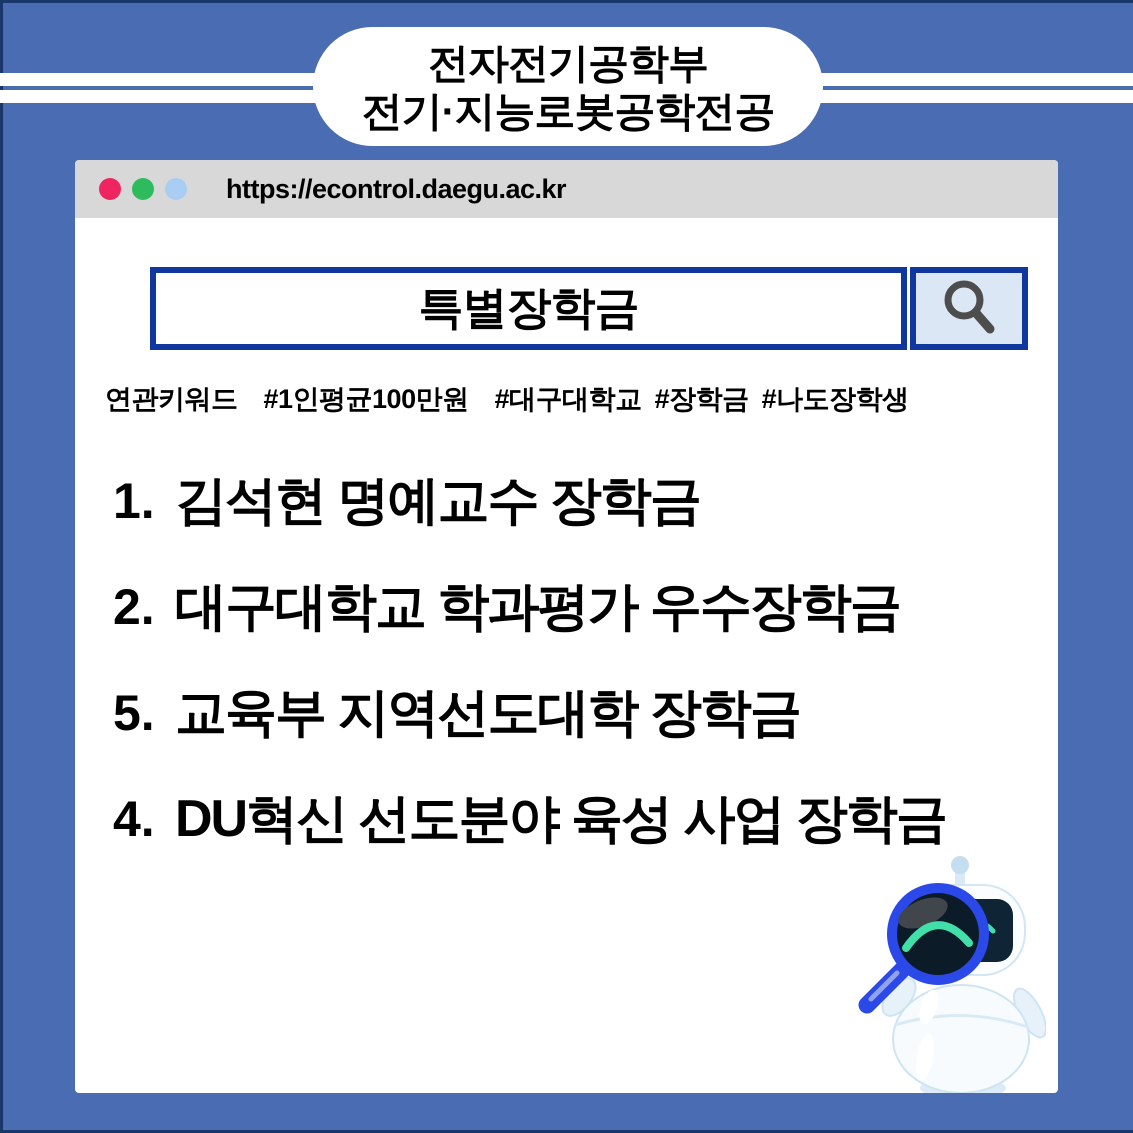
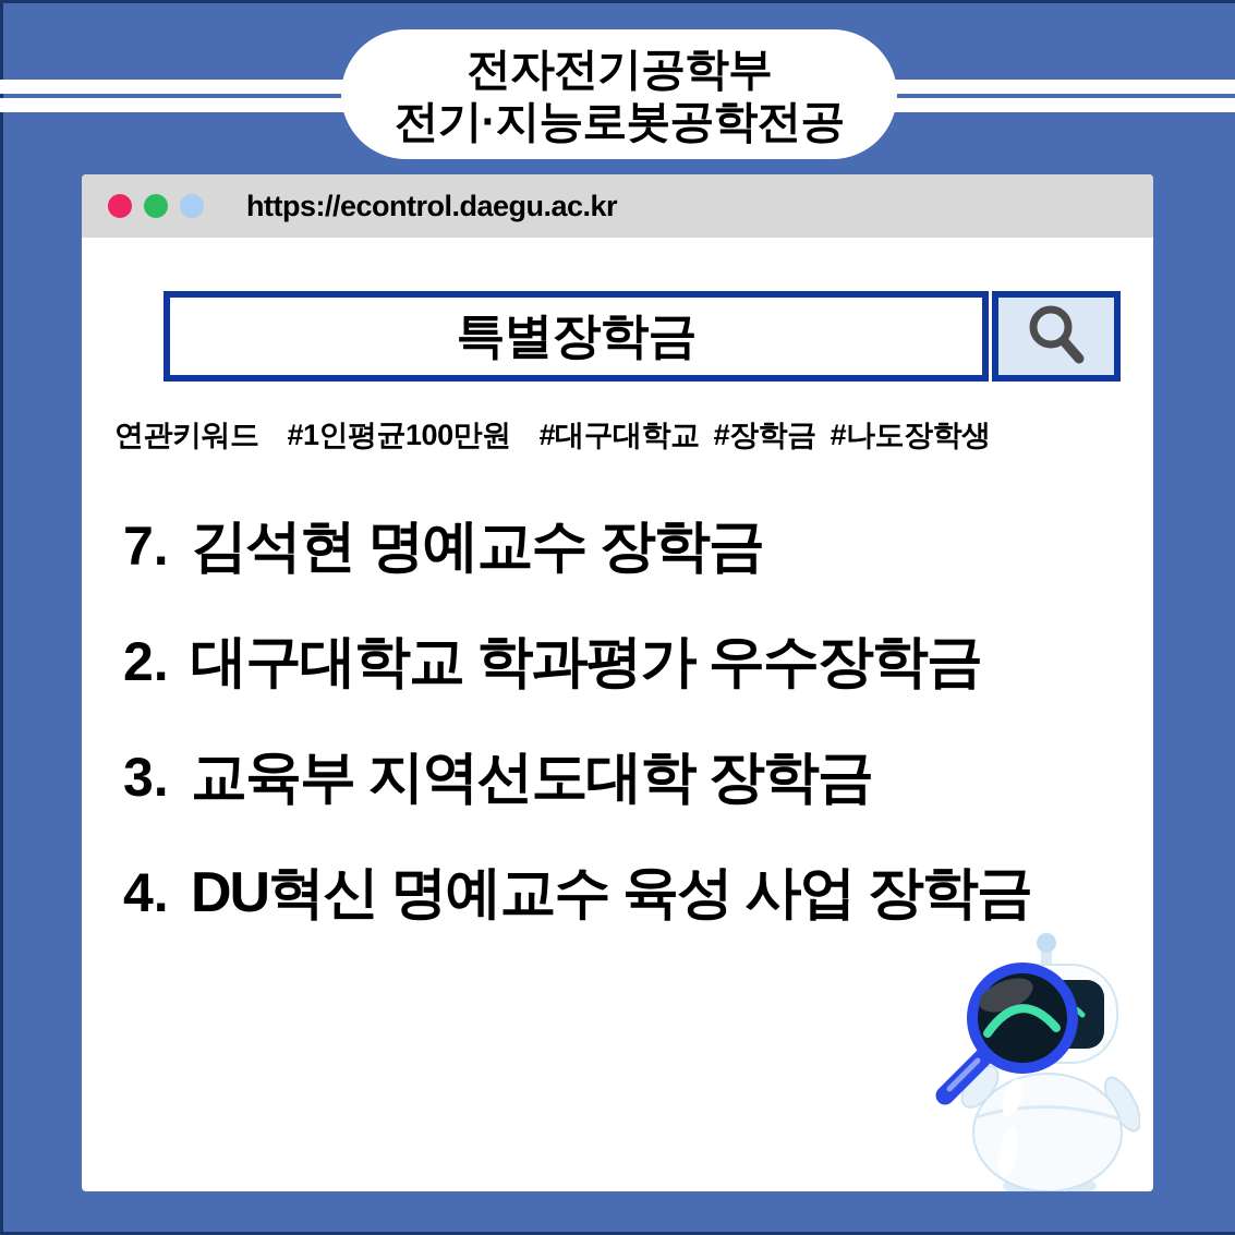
  전자전기공학부
  전기·지능로봇공학전공
  https://econtrol.daegu.ac.kr
  특별장학금
  연관키워드
  #1인평균100만원
  #대구대학교
  #장학금
  #나도장학생
- 1.
+ 7.
  김석현 명예교수 장학금
  2.
  대구대학교 학과평가 우수장학금
- 5.
+ 3.
  교육부 지역선도대학 장학금
  4.
- DU혁신 선도분야 육성 사업 장학금
+ DU혁신 명예교수 육성 사업 장학금
